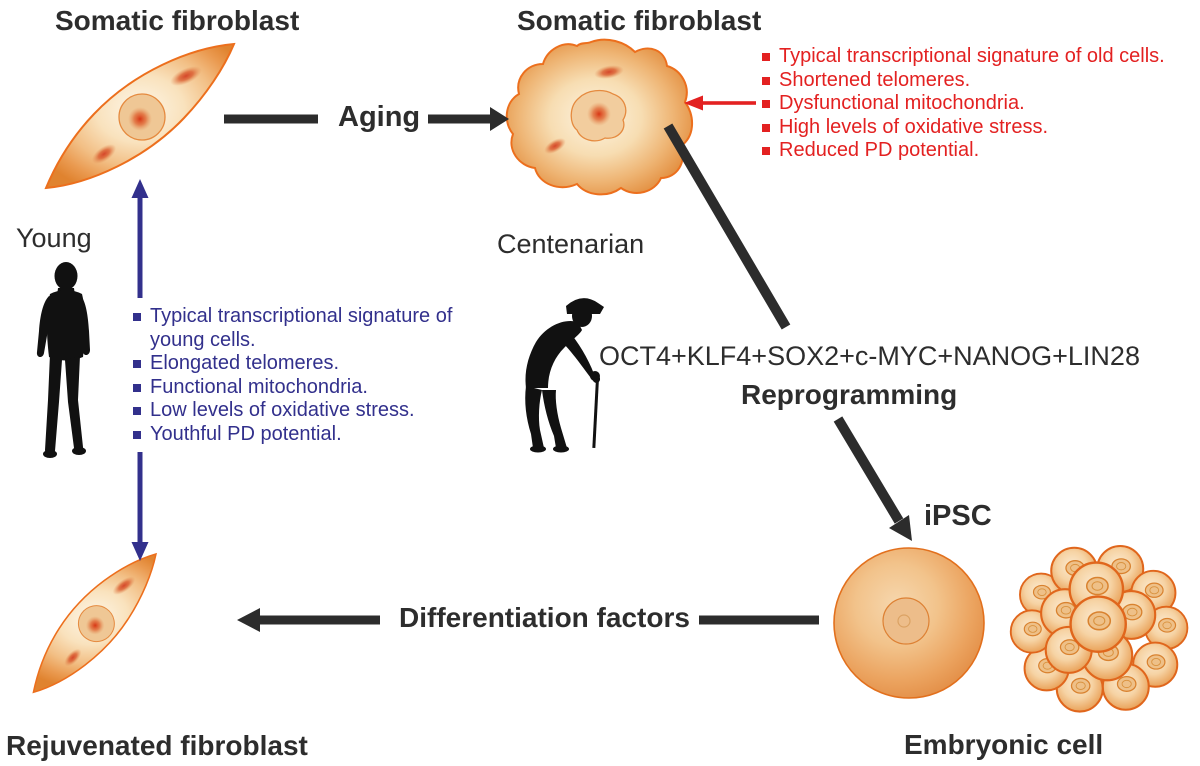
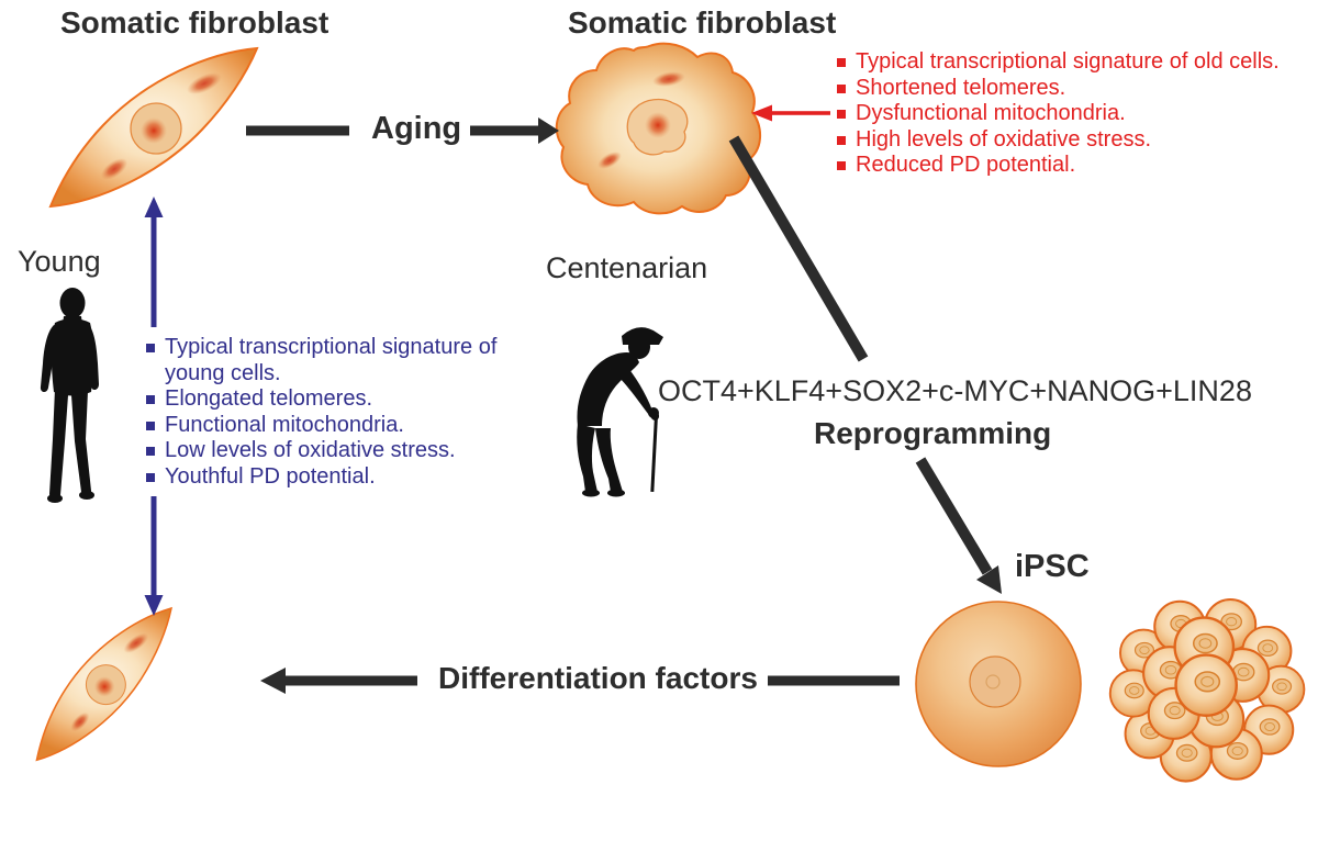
  Somatic fibroblast
  Somatic fibroblast
  Aging
  Young
  Centenarian
  OCT4+KLF4+SOX2+c-MYC+NANOG+LIN28
  Reprogramming
  iPSC
  Differentiation factors
- Rejuvenated fibroblast
- Embryonic cell
  Typical transcriptional signature of old cells.
  Shortened telomeres.
  Dysfunctional mitochondria.
  High levels of oxidative stress.
  Reduced PD potential.
  Typical transcriptional signature of young cells.
  Elongated telomeres.
  Functional mitochondria.
  Low levels of oxidative stress.
  Youthful PD potential.
